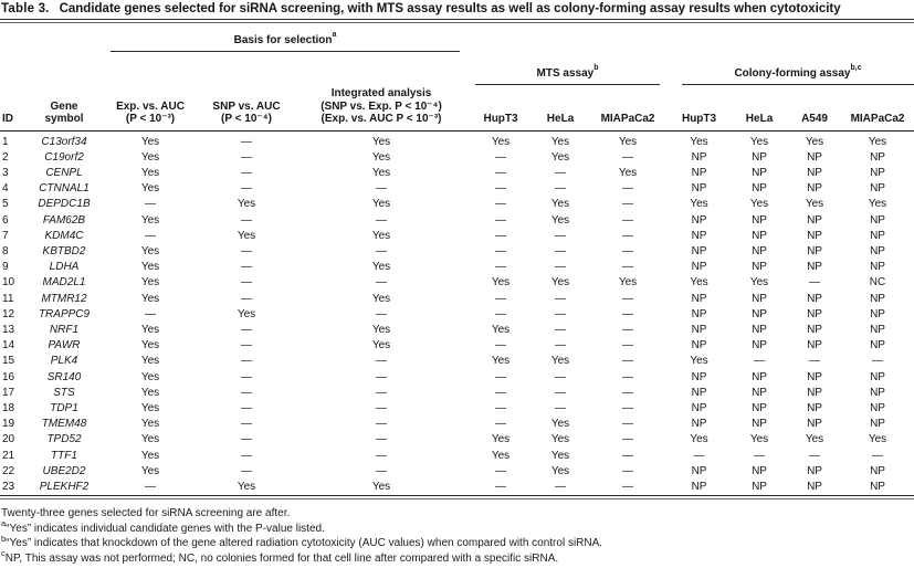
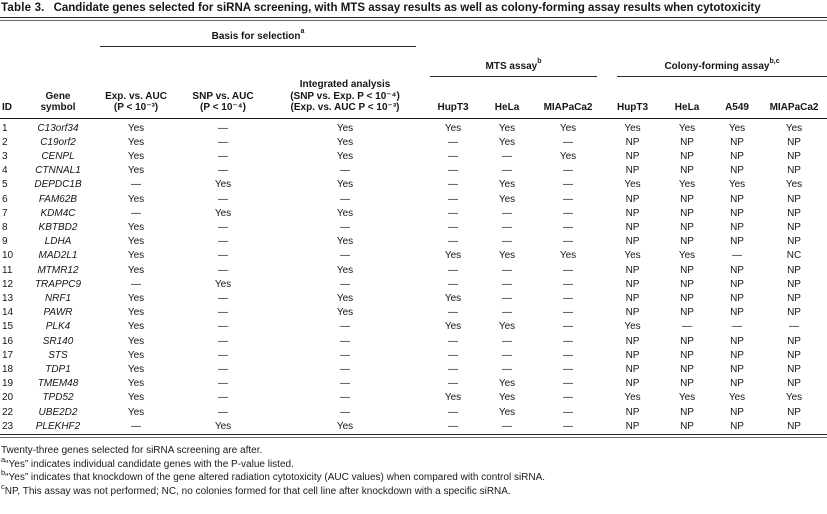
  Table 3. Candidate genes selected for siRNA screening, with MTS assay results as well as colony-forming assay results when cytotoxicity
  	Basis for selection
  	MTS assay	Colony-forming assay
  ID	Gene symbol	Exp. vs. AUC (P < 10⁻³)	SNP vs. AUC (P < 10⁻⁴)	Integrated analysis (SNP vs. Exp. P < 10⁻⁴) (Exp. vs. AUC P < 10⁻³)	HupT3	HeLa	MIAPaCa2	HupT3	HeLa	A549	MIAPaCa2
  1	C13orf34	Yes	—	Yes	Yes	Yes	Yes	Yes	Yes	Yes	Yes
  2	C19orf2	Yes	—	Yes	—	Yes	—	NP	NP	NP	NP
  3	CENPL	Yes	—	Yes	—	—	Yes	NP	NP	NP	NP
  4	CTNNAL1	Yes	—	—	—	—	—	NP	NP	NP	NP
  5	DEPDC1B	—	Yes	Yes	—	Yes	—	Yes	Yes	Yes	Yes
  6	FAM62B	Yes	—	—	—	Yes	—	NP	NP	NP	NP
  7	KDM4C	—	Yes	Yes	—	—	—	NP	NP	NP	NP
  8	KBTBD2	Yes	—	—	—	—	—	NP	NP	NP	NP
  9	LDHA	Yes	—	Yes	—	—	—	NP	NP	NP	NP
  10	MAD2L1	Yes	—	—	Yes	Yes	Yes	Yes	Yes	—	NC
  11	MTMR12	Yes	—	Yes	—	—	—	NP	NP	NP	NP
  12	TRAPPC9	—	Yes	—	—	—	—	NP	NP	NP	NP
  13	NRF1	Yes	—	Yes	Yes	—	—	NP	NP	NP	NP
  14	PAWR	Yes	—	Yes	—	—	—	NP	NP	NP	NP
  15	PLK4	Yes	—	—	Yes	Yes	—	Yes	—	—	—
  16	SR140	Yes	—	—	—	—	—	NP	NP	NP	NP
  17	STS	Yes	—	—	—	—	—	NP	NP	NP	NP
  18	TDP1	Yes	—	—	—	—	—	NP	NP	NP	NP
  19	TMEM48	Yes	—	—	—	Yes	—	NP	NP	NP	NP
  20	TPD52	Yes	—	—	Yes	Yes	—	Yes	Yes	Yes	Yes
- 21	TTF1	Yes	—	—	Yes	Yes	—	—	—	—	—
  22	UBE2D2	Yes	—	—	—	Yes	—	NP	NP	NP	NP
  23	PLEKHF2	—	Yes	Yes	—	—	—	NP	NP	NP	NP
  Twenty-three genes selected for siRNA screening are after.
  a“Yes” indicates individual candidate genes with the P-value listed.
  b“Yes” indicates that knockdown of the gene altered radiation cytotoxicity (AUC values) when compared with control siRNA.
- cNP, This assay was not performed; NC, no colonies formed for that cell line after compared with a specific siRNA.
+ cNP, This assay was not performed; NC, no colonies formed for that cell line after knockdown with a specific siRNA.
